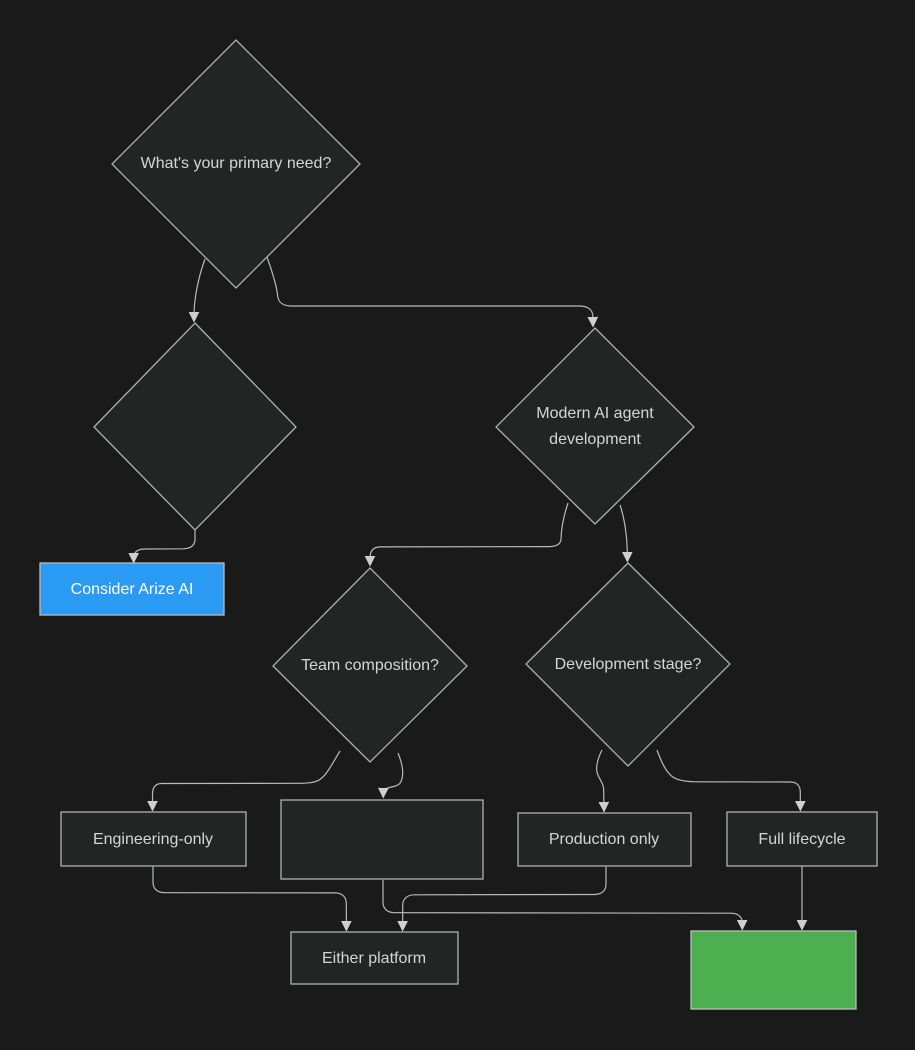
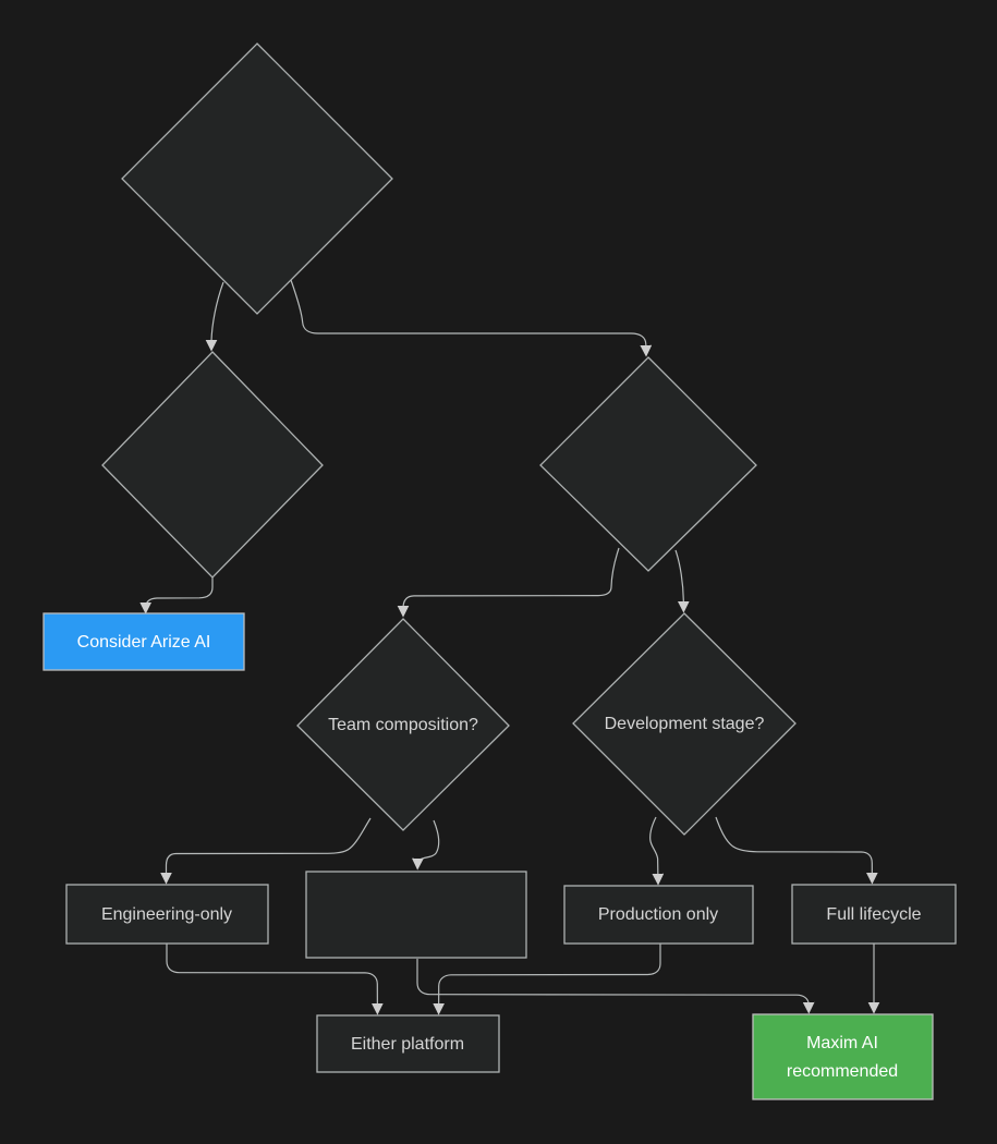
- What's your primary need?
- Modern AI agent
- development
  Consider Arize AI
  Team composition?
  Development stage?
  Engineering-only
  Production only
  Full lifecycle
  Either platform
+ Maxim AI
+ recommended
